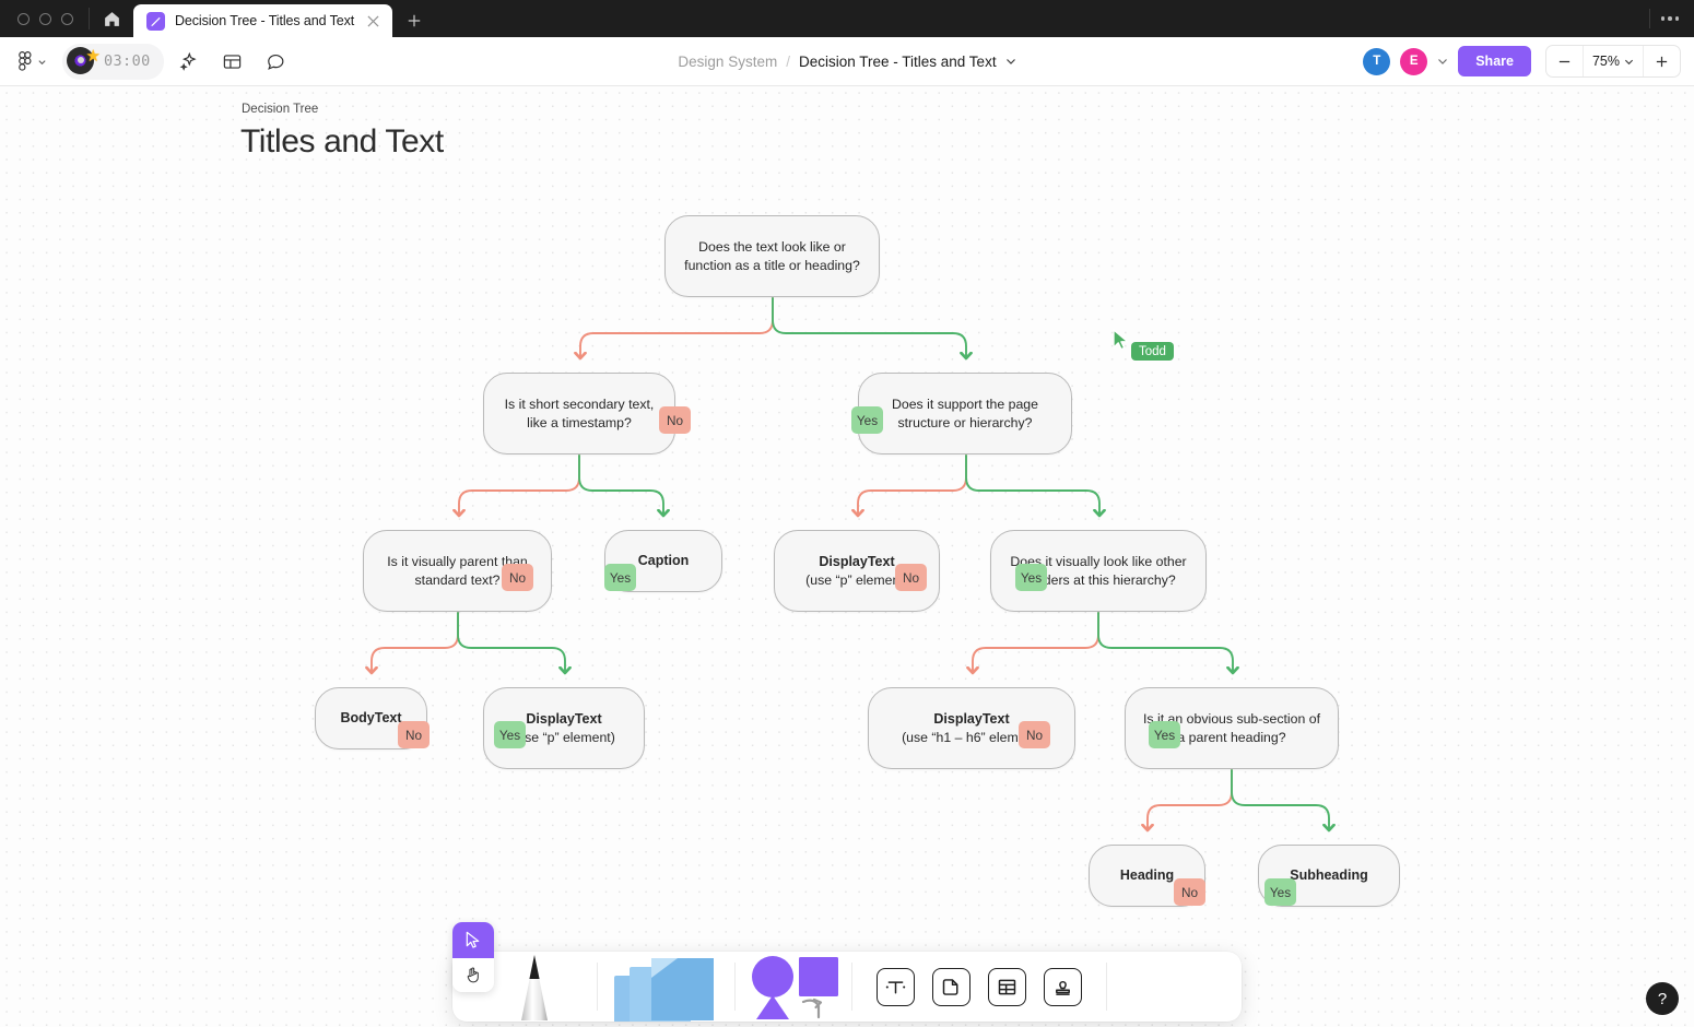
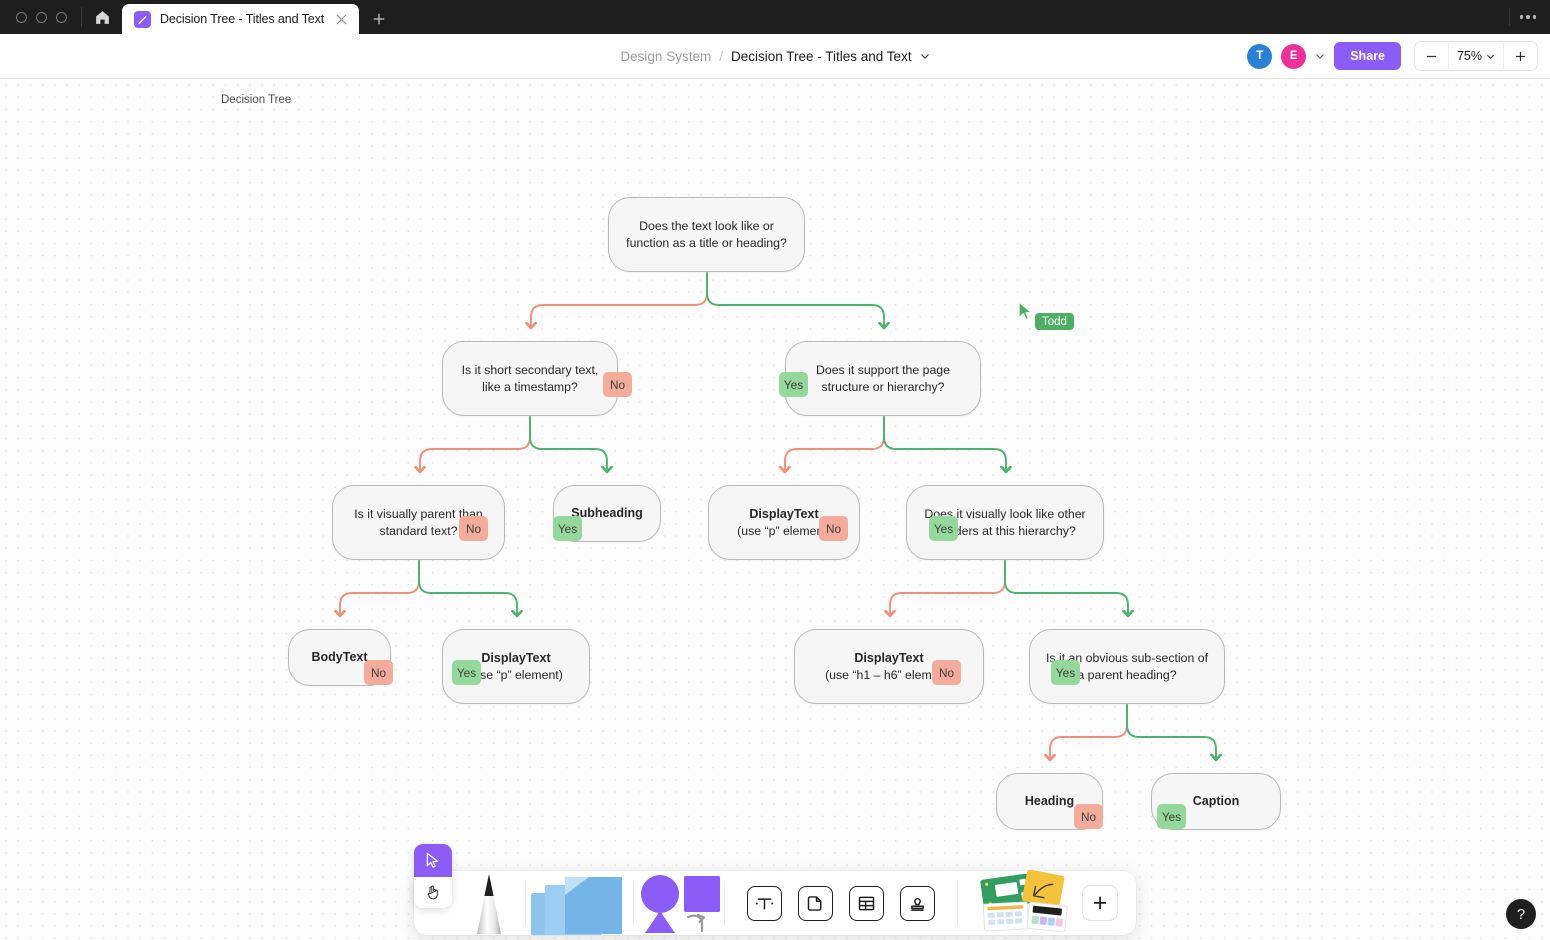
  Decision Tree - Titles and Text
- ★
- 03:00
  Design System
  /
  Decision Tree - Titles and Text
  T
  E
  Share
  75%
  Decision Tree
- Titles and Text
  Does the text look like or
  function as a title or heading?
  Is it short secondary text,
  like a timestamp?
  Does it support the page
  structure or hierarchy?
  Is it visually parent than
  standard text?
- Caption
+ Subheading
  DisplayText
  (use “p” eleme
  Does it visually look like other
  ders at this hierarchy?
  BodyText
  DisplayText
  se “p” element)
  DisplayText
  (use “h1 – h6” elem
  Is it an obvious sub-section of
  a parent heading?
  Heading
- Subheading
+ Caption
  No
  Yes
  No
  Yes
  No
  Yes
  No
  Yes
  No
  Yes
  No
  Yes
  Todd
+ +
  ?
